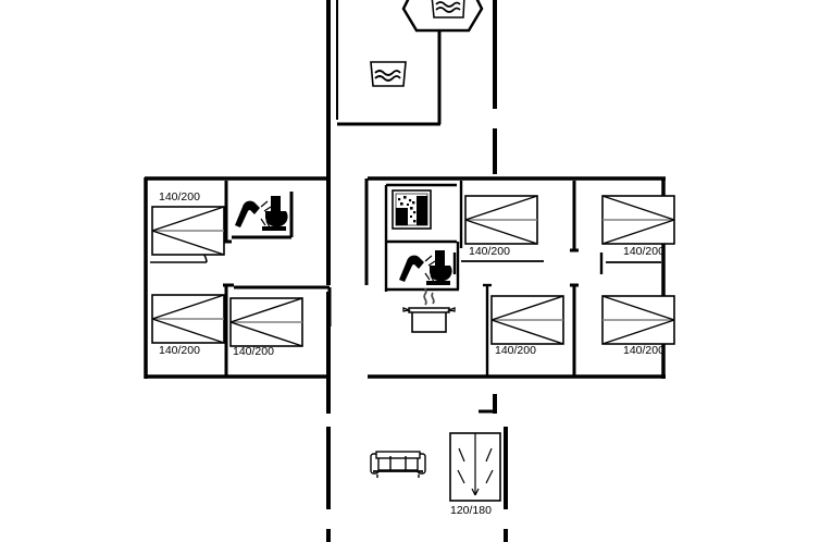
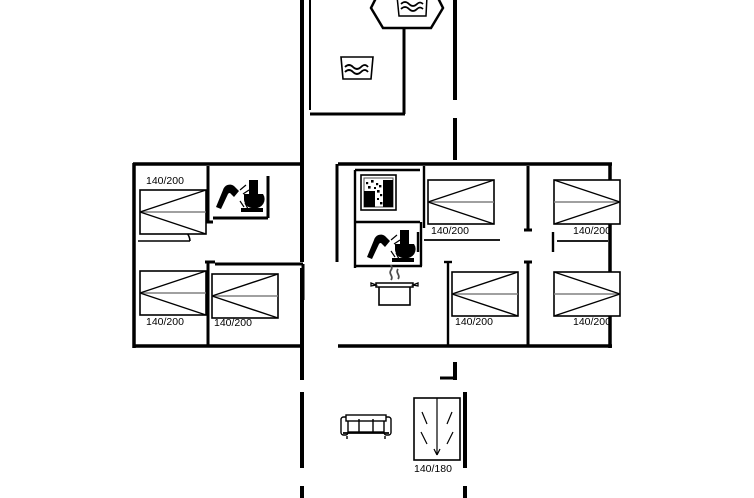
  140/200
  140/200
  140/200
  140/200
  140/200
  140/200
  140/200
- 120/180
+ 140/180
